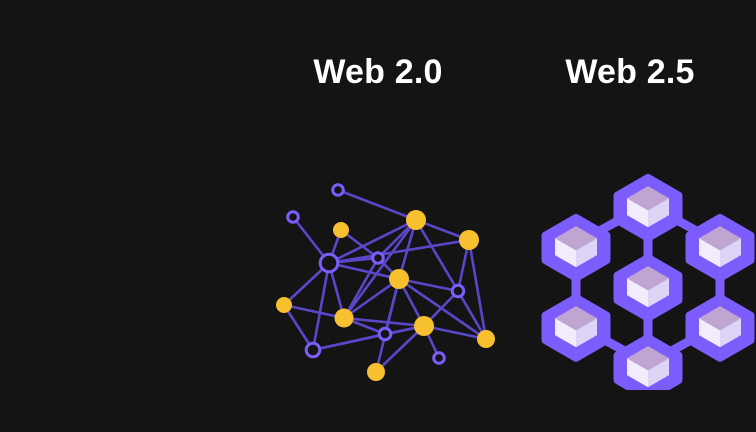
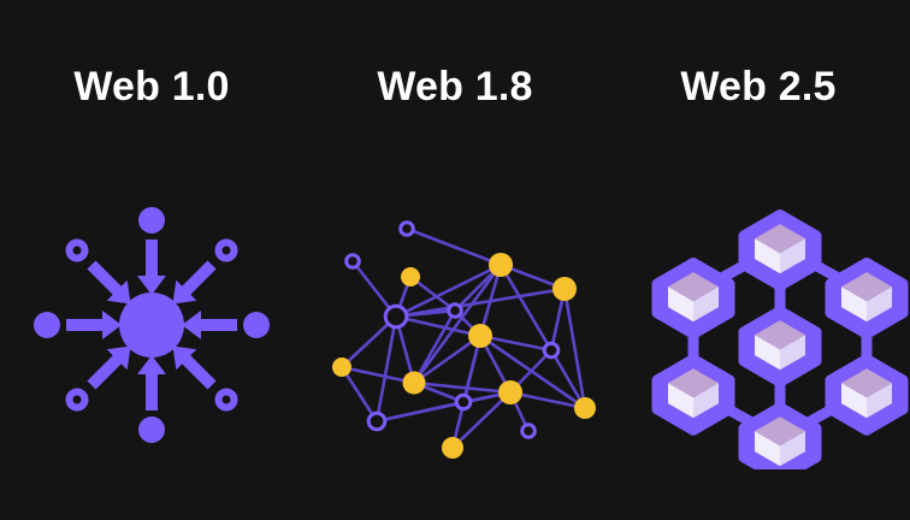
+ Web 1.0
- Web 2.0
+ Web 1.8
  Web 2.5
